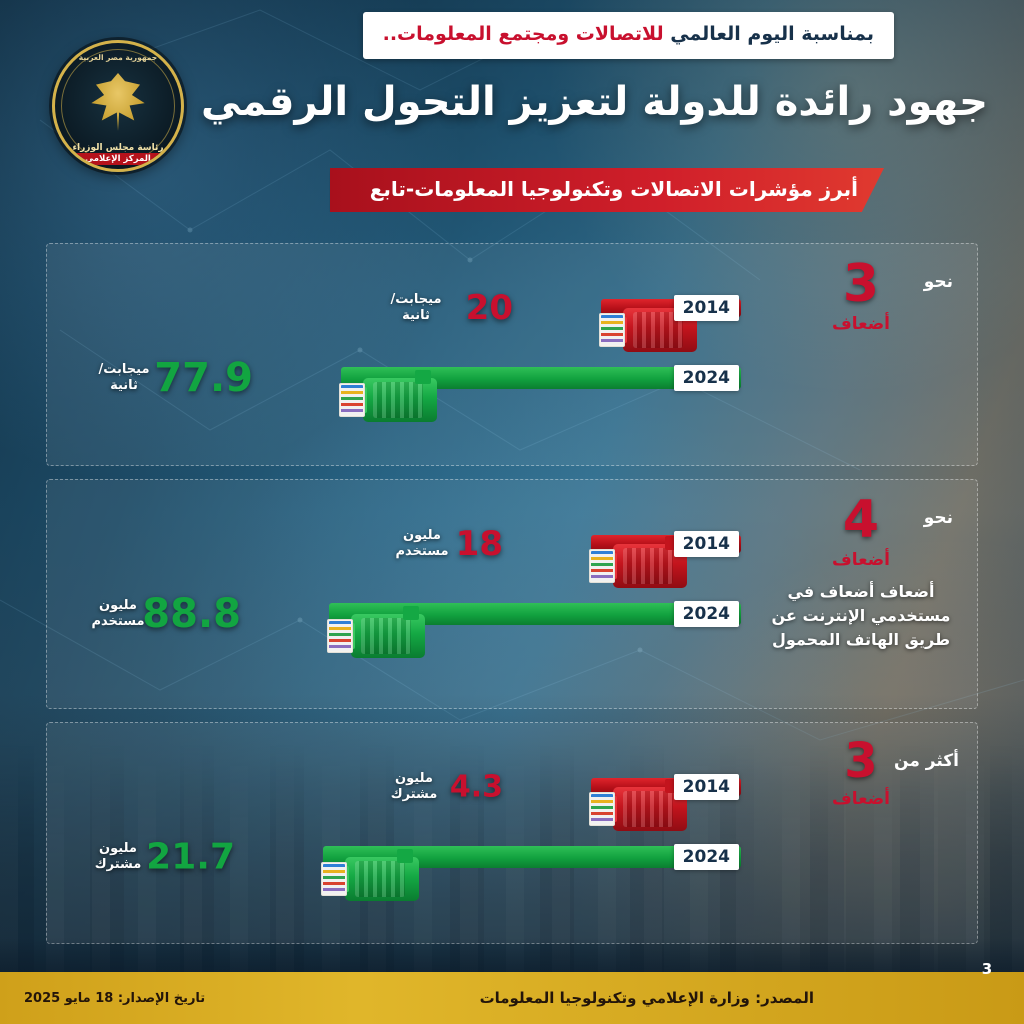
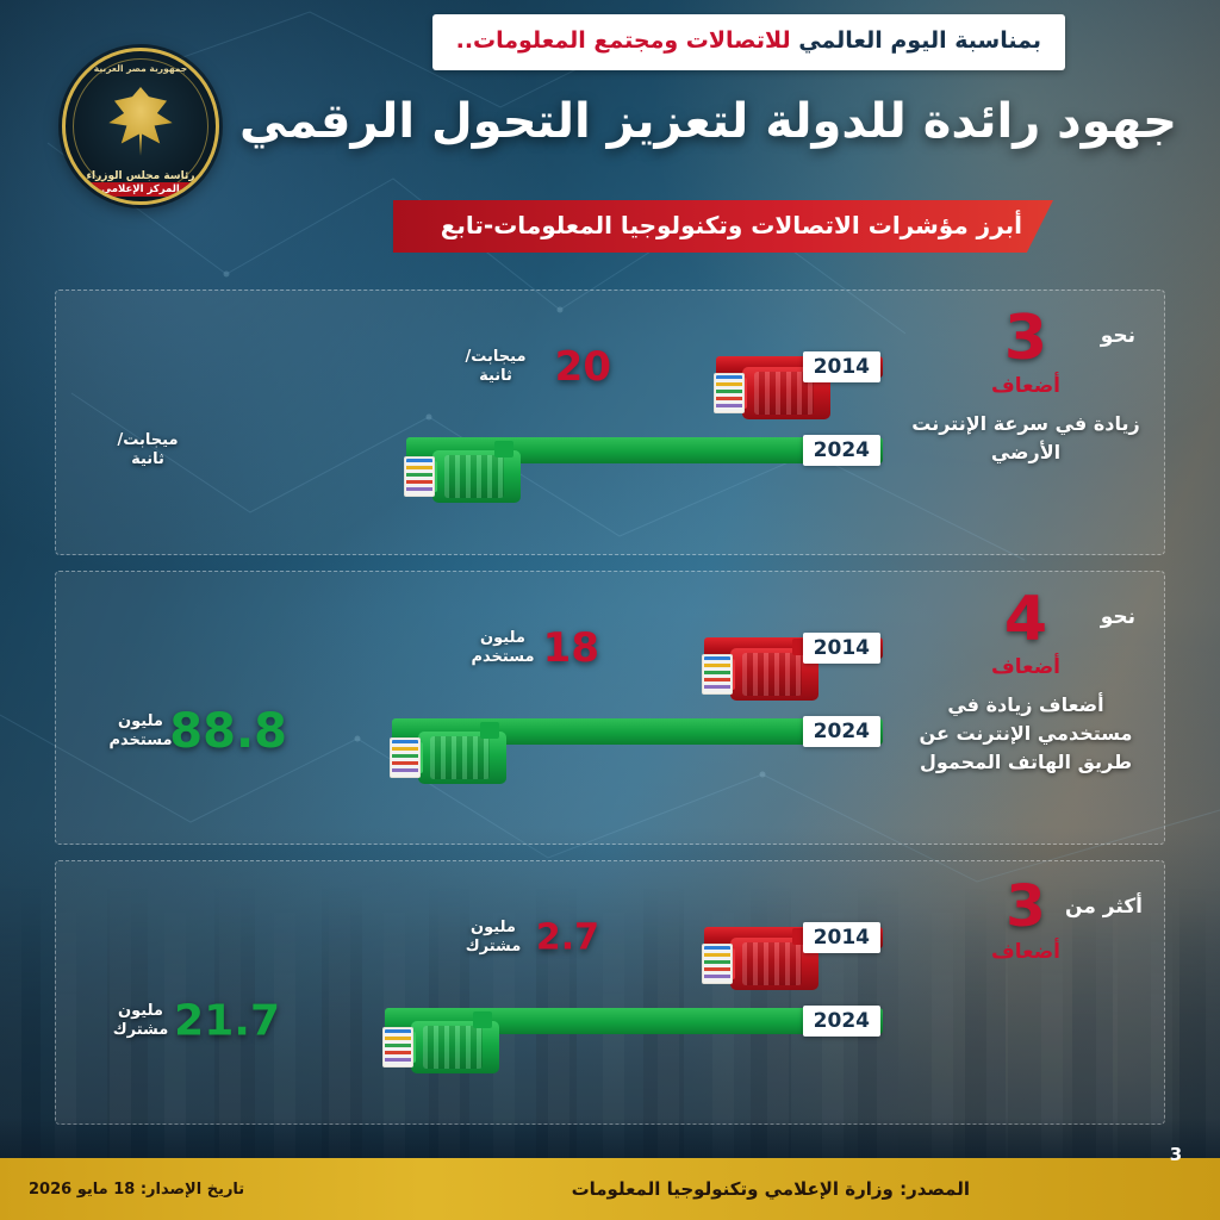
  بمناسبة اليوم العالمي للاتصالات ومجتمع المعلومات..
  جهود رائدة للدولة لتعزيز التحول الرقمي
  جمهورية مصر العربية
  رئاسة مجلس الوزراء
  المركز الإعلامي
  أبرز مؤشرات الاتصالات وتكنولوجيا المعلومات-تابع
  نحو
  3
  أضعاف
+ زيادة في سرعة الإنترنت الأرضي
  2014
  20
  ميجابت/ ثانية
  2024
- 77.9
  ميجابت/ ثانية
  نحو
  4
  أضعاف
- أضعاف أضعاف في مستخدمي الإنترنت عن طريق الهاتف المحمول
+ أضعاف زيادة في مستخدمي الإنترنت عن طريق الهاتف المحمول
  2014
  18
  مليون مستخدم
  2024
  88.8
  مليون مستخدم
  أكثر من
  3
  أضعاف
  2014
- 4.3
+ 2.7
  مليون مشترك
  2024
  21.7
  مليون مشترك
  المصدر: وزارة الإعلامي وتكنولوجيا المعلومات
- تاريخ الإصدار: 18 مايو 2025
+ تاريخ الإصدار: 18 مايو 2026
  3
